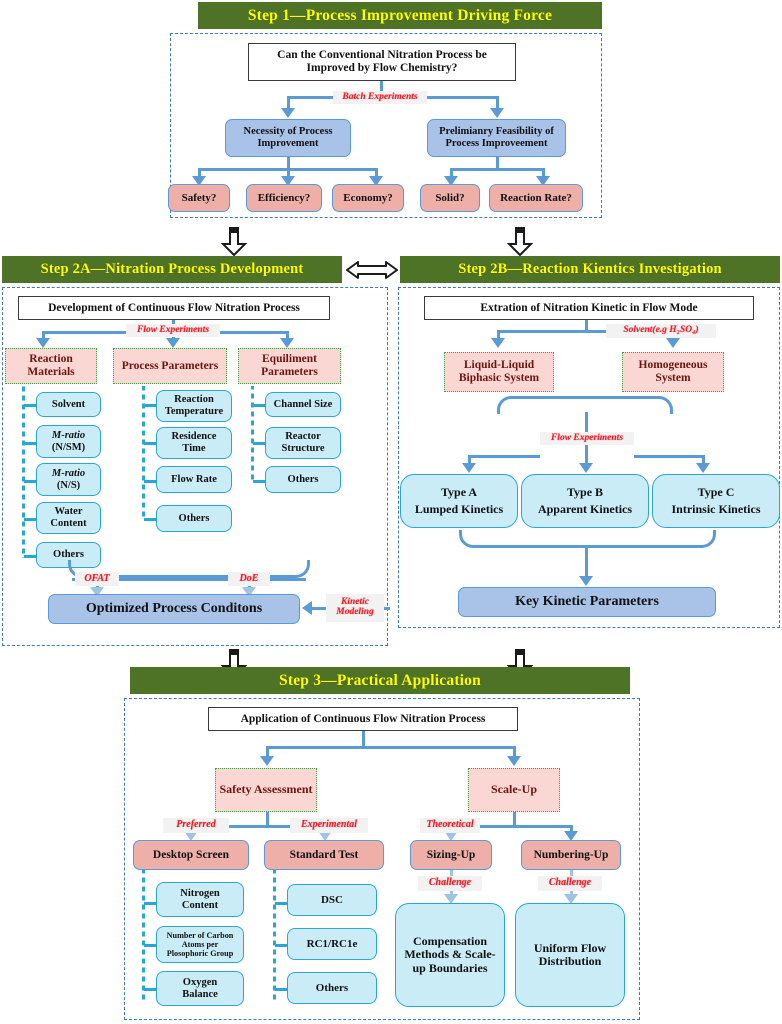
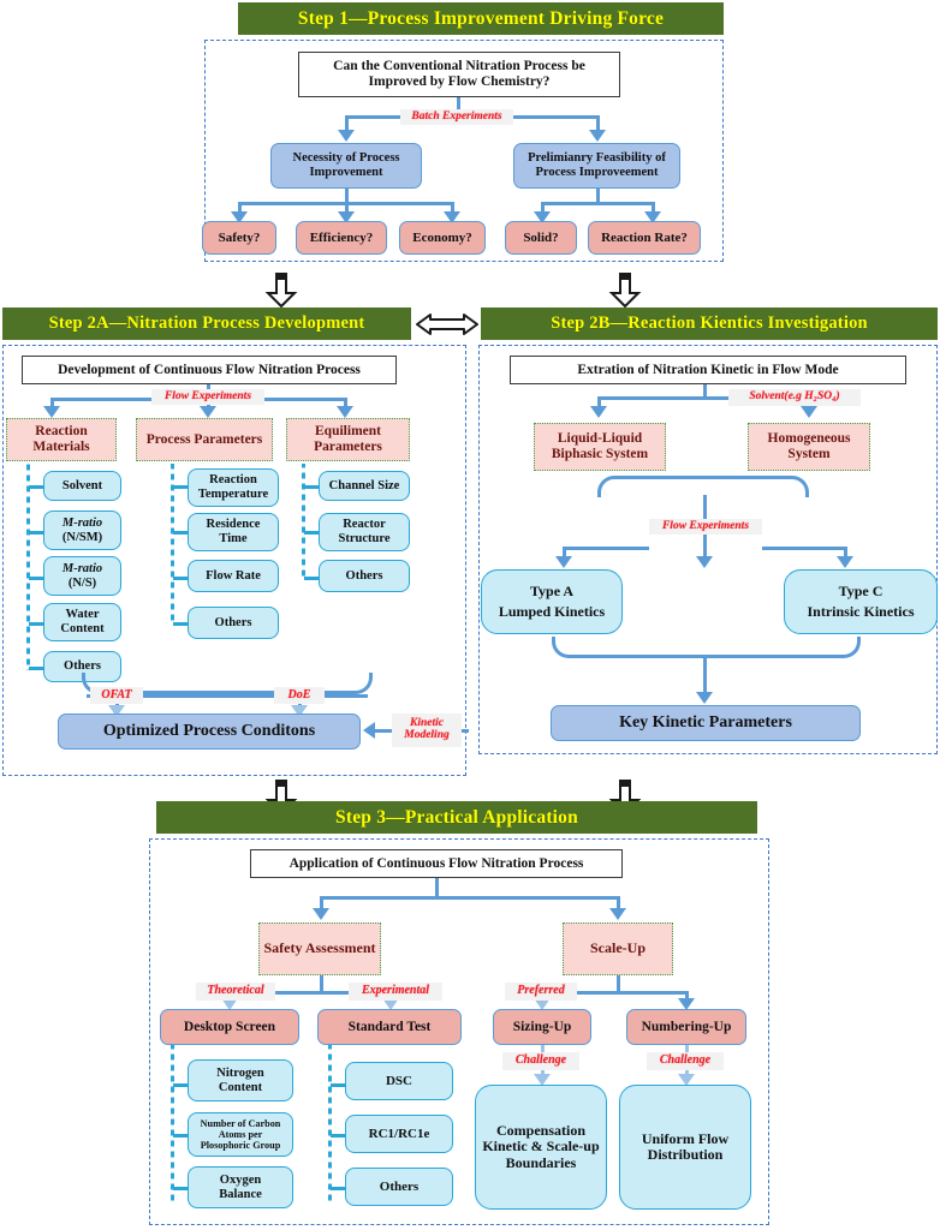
  Step 1—Process Improvement Driving Force
  Can the Conventional Nitration Process be Improved by Flow Chemistry?
  Batch Experiments
  Necessity of Process Improvement
  Prelimianry Feasibility of Process Improveement
  Safety?
  Efficiency?
  Economy?
  Solid?
  Reaction Rate?
  Step 2A—Nitration Process Development
  Development of Continuous Flow Nitration Process
  Flow Experiments
  Reaction Materials
  Process Parameters
  Equiliment Parameters
  Solvent
  M-ratio
  (N/SM)
  M-ratio
  (N/S)
  Water
  Content
  Others
  Reaction
  Temperature
  Residence
  Time
  Flow Rate
  Others
  Channel Size
  Reactor
  Structure
  Others
  OFAT
  DoE
  Optimized Process Conditons
  Kinetic
  Modeling
  Step 2B—Reaction Kientics Investigation
  Extration of Nitration Kinetic in Flow Mode
  Solvent(e.g H₂SO₄)
  Liquid-Liquid Biphasic System
  Homogeneous System
  Flow Experiments
  Type A
  Lumped Kinetics
- Type B
- Apparent Kinetics
  Type C
  Intrinsic Kinetics
  Key Kinetic Parameters
  Step 3—Practical Application
  Application of Continuous Flow Nitration Process
  Safety Assessment
  Scale-Up
- Preferred
+ Theoretical
  Experimental
  Desktop Screen
  Standard Test
  Nitrogen
  Content
  Number of Carbon
  Atoms per
  Plosophoric Group
  Oxygen
  Balance
  DSC
  RC1/RC1e
  Others
- Theoretical
+ Preferred
  Sizing-Up
  Numbering-Up
  Challenge
  Challenge
- Compensation Methods & Scale-up Boundaries
+ Compensation Kinetic & Scale-up Boundaries
  Uniform Flow Distribution
